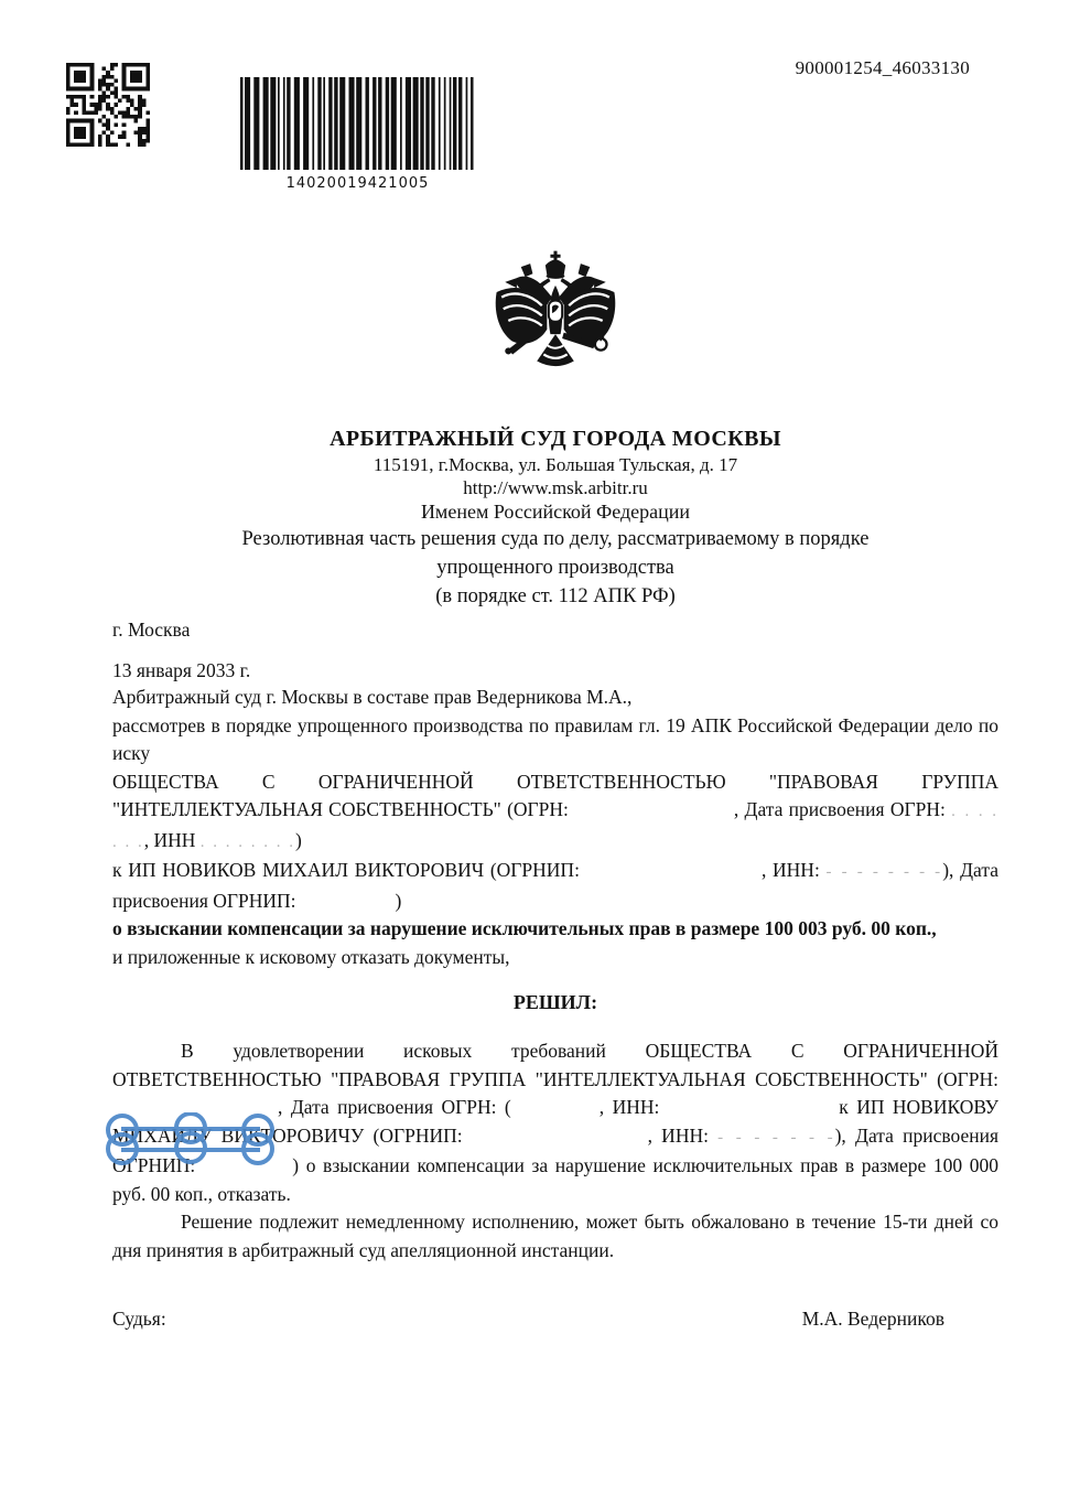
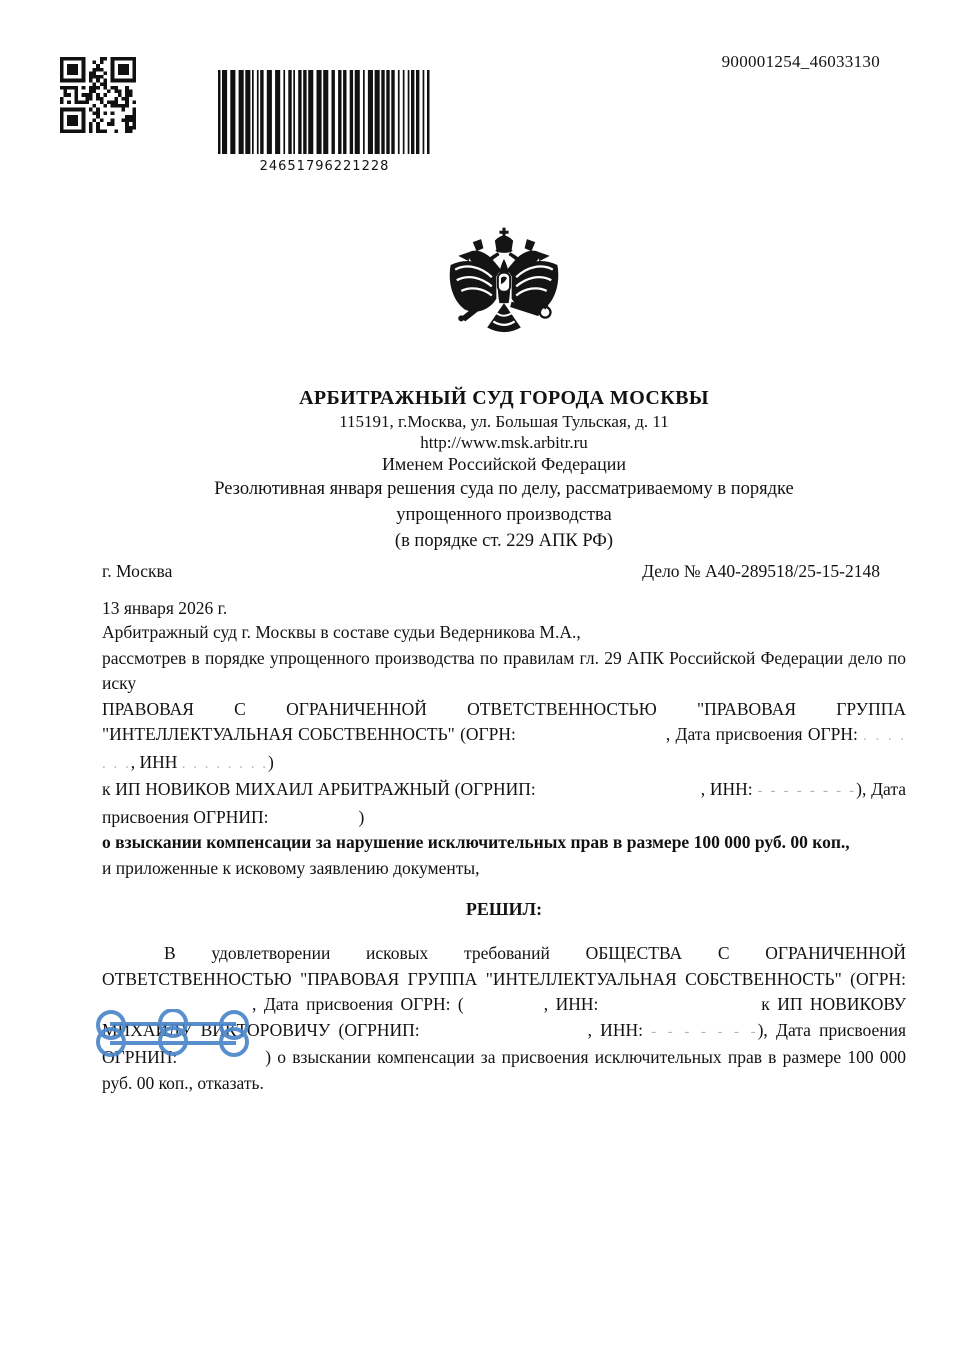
  900001254_46033130
- 14020019421005
+ 24651796221228
  АРБИТРАЖНЫЙ СУД ГОРОДА МОСКВЫ
- 115191, г.Москва, ул. Большая Тульская, д. 17
+ 115191, г.Москва, ул. Большая Тульская, д. 11
  http://www.msk.arbitr.ru
  Именем Российской Федерации
- Резолютивная часть решения суда по делу, рассматриваемому в порядке
+ Резолютивная января решения суда по делу, рассматриваемому в порядке
  упрощенного производства
- (в порядке ст. 112 АПК РФ)
+ (в порядке ст. 229 АПК РФ)
  г. Москва
+ Дело № А40-289518/25-15-2148
- 13 января 2033 г.
+ 13 января 2026 г.
- Арбитражный суд г. Москвы в составе прав Ведерникова М.А.,
+ Арбитражный суд г. Москвы в составе судьи Ведерникова М.А.,
- рассмотрев в порядке упрощенного производства по правилам гл. 19 АПК Российской Федерации дело по иску
+ рассмотрев в порядке упрощенного производства по правилам гл. 29 АПК Российской Федерации дело по иску
- ОБЩЕСТВА С ОГРАНИЧЕННОЙ ОТВЕТСТВЕННОСТЬЮ "ПРАВОВАЯ ГРУППА "ИНТЕЛЛЕКТУАЛЬНАЯ СОБСТВЕННОСТЬ" (ОГРН: , Дата присвоения ОГРН: . . . . . . ., ИНН . . . . . . . .)
+ ПРАВОВАЯ С ОГРАНИЧЕННОЙ ОТВЕТСТВЕННОСТЬЮ "ПРАВОВАЯ ГРУППА "ИНТЕЛЛЕКТУАЛЬНАЯ СОБСТВЕННОСТЬ" (ОГРН: , Дата присвоения ОГРН: . . . . . . ., ИНН . . . . . . . .)
- к ИП НОВИКОВ МИХАИЛ ВИКТОРОВИЧ (ОГРНИП: , ИНН: - - - - - - - -), Дата присвоения ОГРНИП: )
+ к ИП НОВИКОВ МИХАИЛ АРБИТРАЖНЫЙ (ОГРНИП: , ИНН: - - - - - - - -), Дата присвоения ОГРНИП: )
- о взыскании компенсации за нарушение исключительных прав в размере 100 003 руб. 00 коп.,
+ о взыскании компенсации за нарушение исключительных прав в размере 100 000 руб. 00 коп.,
- и приложенные к исковому отказать документы,
+ и приложенные к исковому заявлению документы,
  РЕШИЛ:
- В удовлетворении исковых требований ОБЩЕСТВА С ОГРАНИЧЕННОЙ ОТВЕТСТВЕННОСТЬЮ "ПРАВОВАЯ ГРУППА "ИНТЕЛЛЕКТУАЛЬНАЯ СОБСТВЕННОСТЬ" (ОГРН:, Дата присвоения ОГРН: ( , ИНН: к ИП НОВИКОВУ ХА ВИОРОВИЧУ (ОГРНИП: , ИНН: - - - - - - -), Дата присвоения ОГРНИП: ) о взыскании компенсации за нарушение исключительных прав в размере 100 000 руб. 00 коп., отказать.
+ В удовлетворении исковых требований ОБЩЕСТВА С ОГРАНИЧЕННОЙ ОТВЕТСТВЕННОСТЬЮ "ПРАВОВАЯ ГРУППА "ИНТЕЛЛЕКТУАЛЬНАЯ СОБСТВЕННОСТЬ" (ОГРН:, Дата присвоения ОГРН: ( , ИНН: к ИП НОВИКОВУ ХА ВИОРОВИЧУ (ОГРНИП: , ИНН: - - - - - - -), Дата присвоения ОГРНИП: ) о взыскании компенсации за присвоения исключительных прав в размере 100 000 руб. 00 коп., отказать.
- Решение подлежит немедленному исполнению, может быть обжаловано в течение 15-ти дней со дня принятия в арбитражный суд апелляционной инстанции.
- Судья:
- М.А. Ведерников
